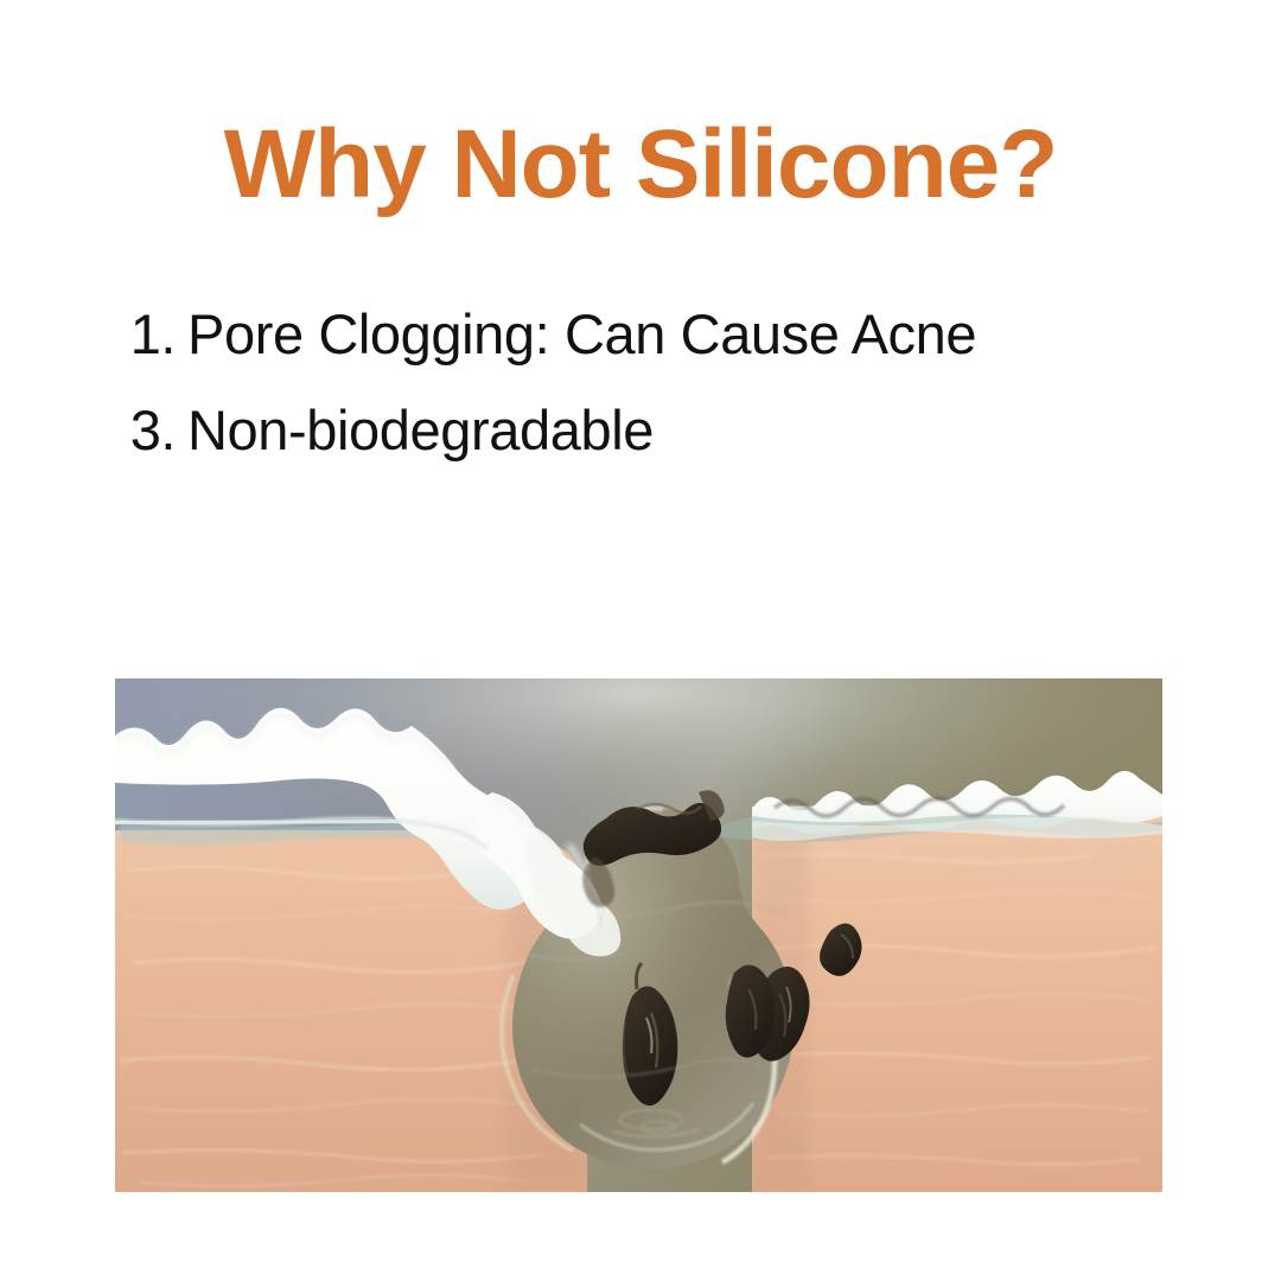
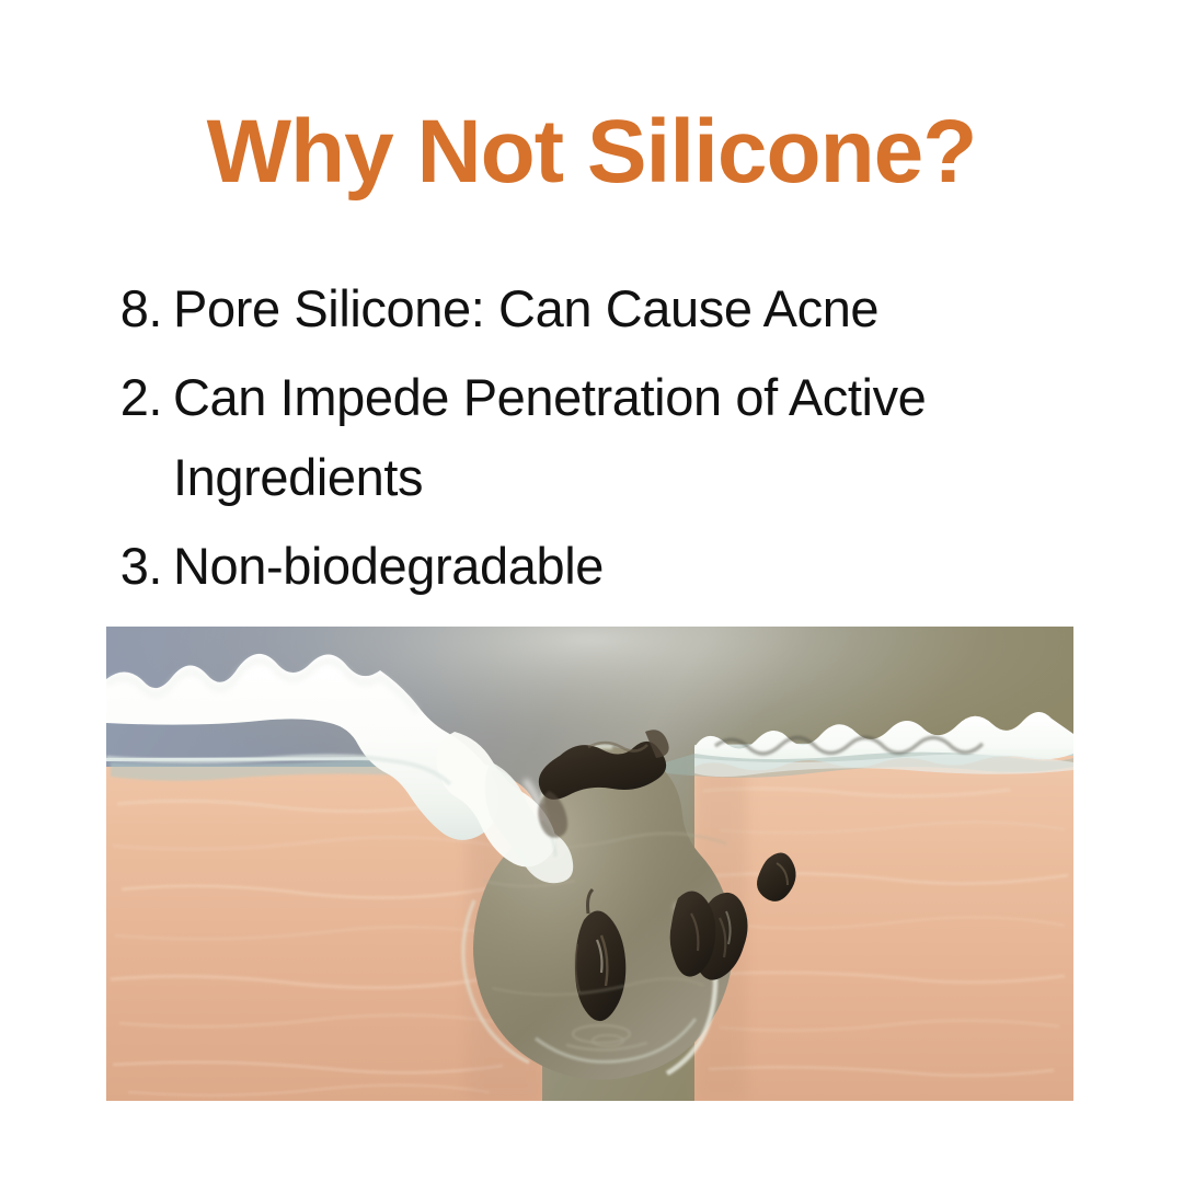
  Why Not Silicone?
- 1.
+ 8.
- Pore Clogging: Can Cause Acne
+ Pore Silicone: Can Cause Acne
+ 2.
+ Can Impede Penetration of Active Ingredients
  3.
  Non-biodegradable
